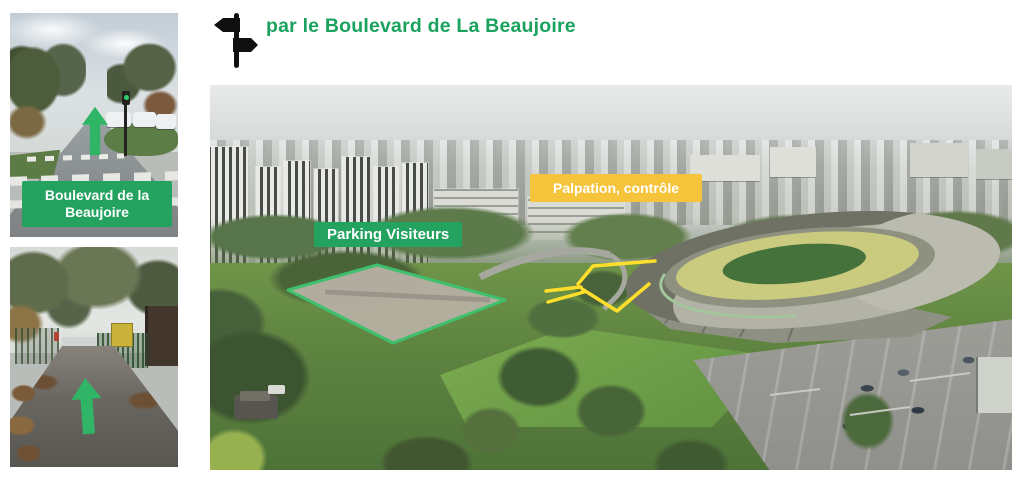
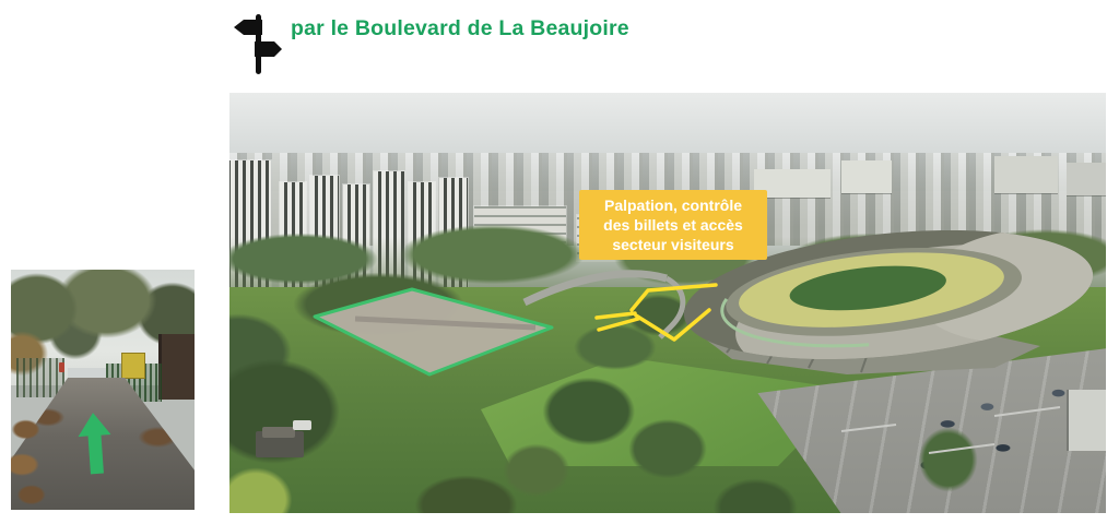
  par le Boulevard de La Beaujoire
- Boulevard de la Beaujoire
- Parking Visiteurs
  Palpation, contrôle
+ des billets et accès
+ secteur visiteurs
